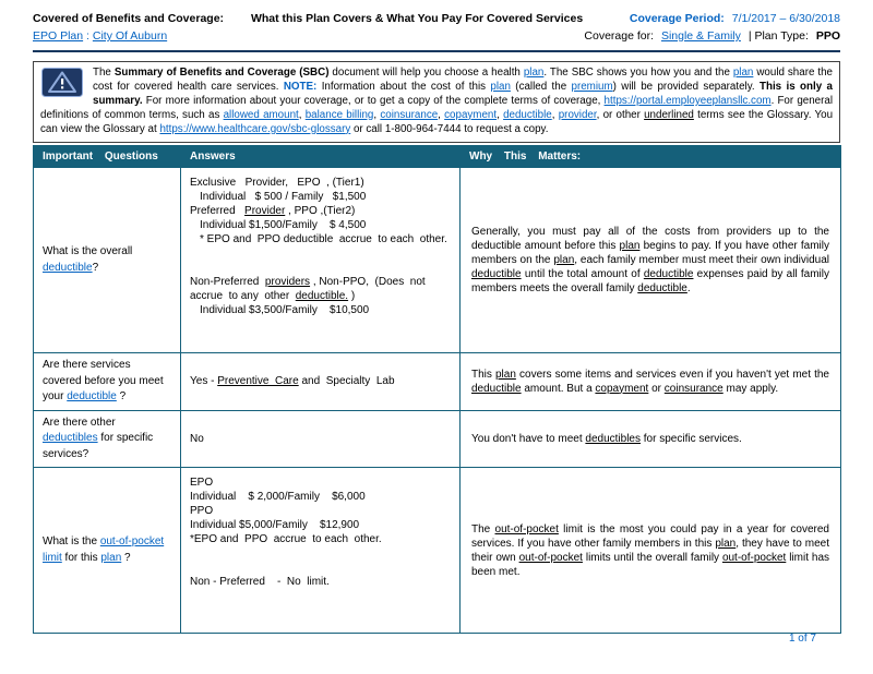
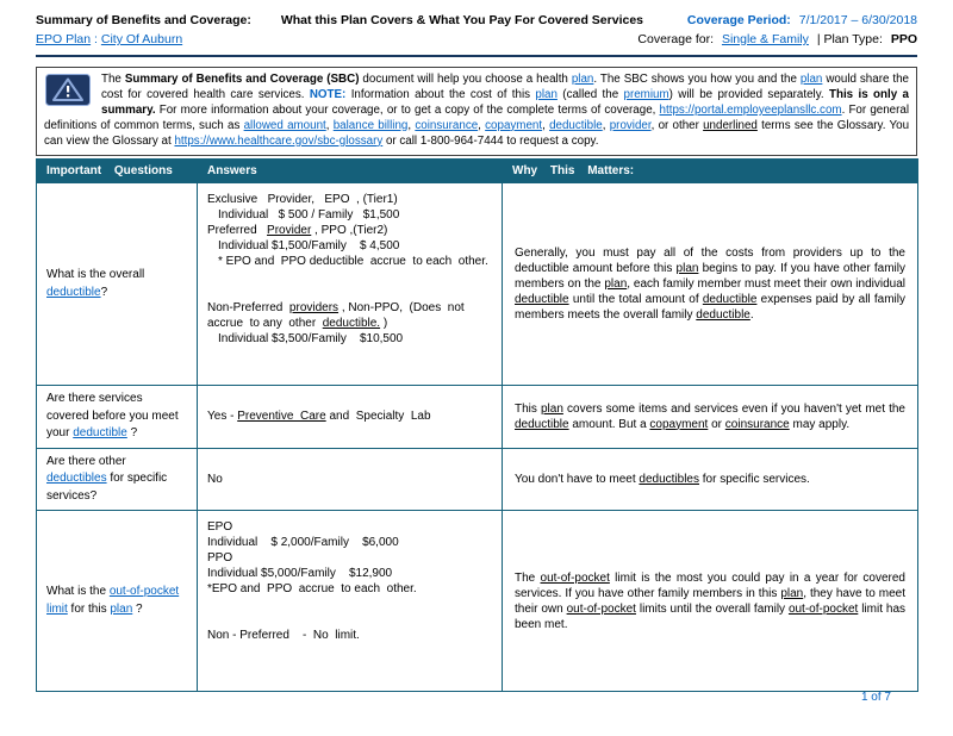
- Covered of Benefits and Coverage: What this Plan Covers & What You Pay For Covered Services
+ Summary of Benefits and Coverage: What this Plan Covers & What You Pay For Covered Services
  Coverage Period: 7/1/2017 – 6/30/2018
  EPO Plan : City Of Auburn
  Coverage for: Single & Family | Plan Type: PPO
  The Summary of Benefits and Coverage (SBC) document will help you choose a health plan. The SBC shows you how you and the plan would share the cost for covered health care services. NOTE: Information about the cost of this plan (called the premium) will be provided separately. This is only a summary. For more information about your coverage, or to get a copy of the complete terms of coverage, https://portal.employeeplansllc.com. For general definitions of common terms, such as allowed amount, balance billing, coinsurance, copayment, deductible, provider, or other underlined terms see the Glossary. You can view the Glossary at https://www.healthcare.gov/sbc-glossary or call 1-800-964-7444 to request a copy.
  Important Questions	Answers	Why This Matters:
  What is the overall deductible?	Exclusive Provider, EPO , (Tier1)Individual $ 500 / Family $1,500Preferred Provider , PPO ,(Tier2)Individual $1,500/Family $ 4,500* EPO and PPO deductible accrue to each other.Non-Preferred providers , Non-PPO, (Does not accrue to any other deductible. )Individual $3,500/Family $10,500	Generally, you must pay all of the costs from providers up to the deductible amount before this plan begins to pay. If you have other family members on the plan, each family member must meet their own individual deductible until the total amount of deductible expenses paid by all family members meets the overall family deductible.
  Are there services covered before you meet your deductible ?	Yes - Preventive Care and Specialty Lab	This plan covers some items and services even if you haven't yet met the deductible amount. But a copayment or coinsurance may apply.
  Are there other deductibles for specific services?	No	You don't have to meet deductibles for specific services.
  What is the out-of-pocket limit for this plan ?	EPOIndividual $ 2,000/Family $6,000PPOIndividual $5,000/Family $12,900*EPO and PPO accrue to each other.Non - Preferred - No limit.	The out-of-pocket limit is the most you could pay in a year for covered services. If you have other family members in this plan, they have to meet their own out-of-pocket limits until the overall family out-of-pocket limit has been met.
  1 of 7
